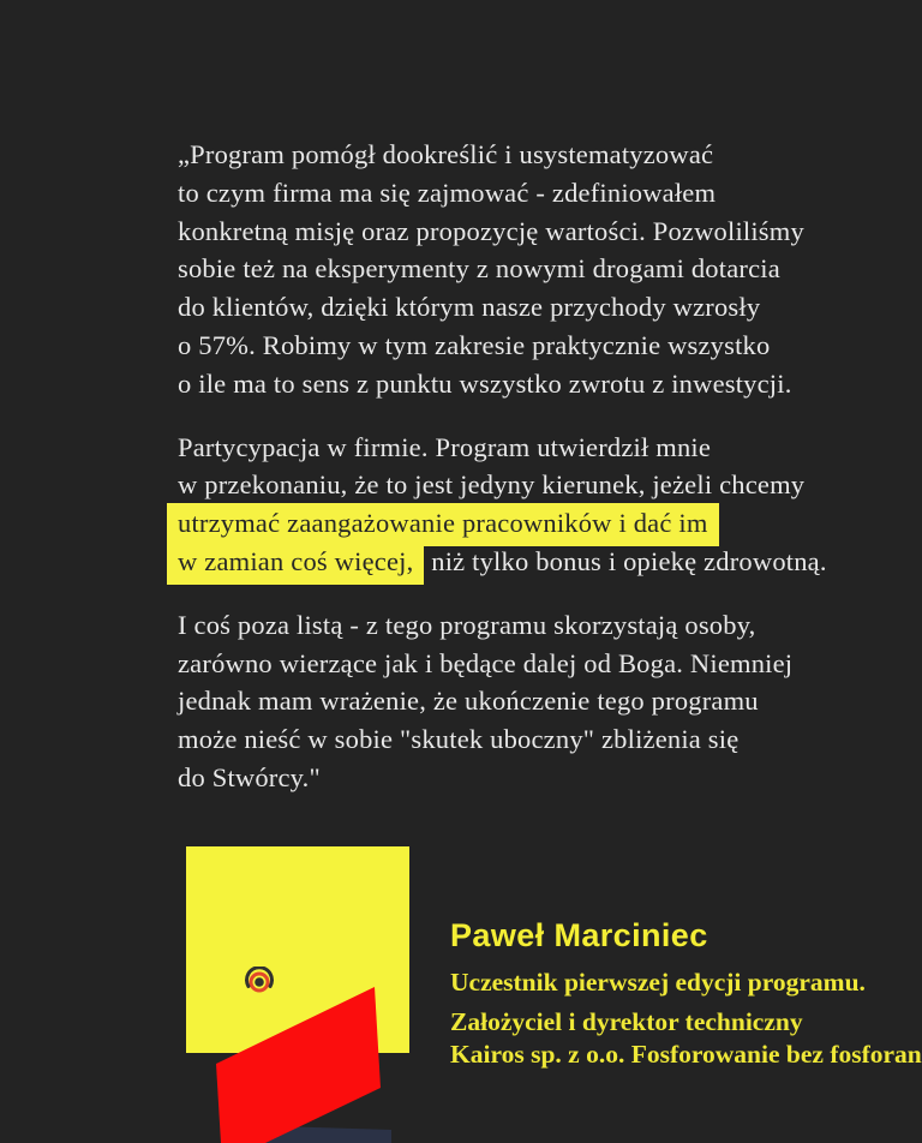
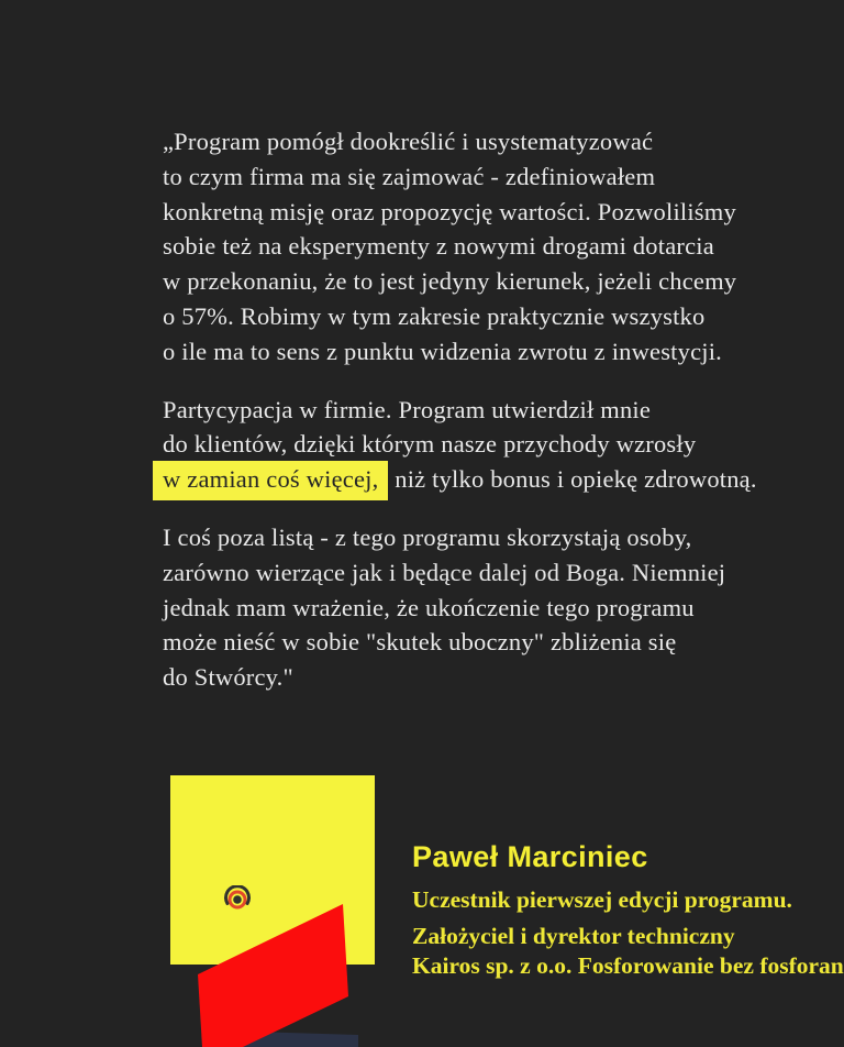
  „Program pomógł dookreślić i usystematyzować
  to czym firma ma się zajmować - zdefiniowałem
  konkretną misję oraz propozycję wartości. Pozwoliliśmy
  sobie też na eksperymenty z nowymi drogami dotarcia
- do klientów, dzięki którym nasze przychody wzrosły
+ w przekonaniu, że to jest jedyny kierunek, jeżeli chcemy
  o 57%. Robimy w tym zakresie praktycznie wszystko
- o ile ma to sens z punktu wszystko zwrotu z inwestycji.
+ o ile ma to sens z punktu widzenia zwrotu z inwestycji.
  Partycypacja w firmie. Program utwierdził mnie
- w przekonaniu, że to jest jedyny kierunek, jeżeli chcemy
+ do klientów, dzięki którym nasze przychody wzrosły
- utrzymać zaangażowanie pracowników i dać im
  w zamian coś więcej, niż tylko bonus i opiekę zdrowotną.
  I coś poza listą - z tego programu skorzystają osoby,
  zarówno wierzące jak i będące dalej od Boga. Niemniej
  jednak mam wrażenie, że ukończenie tego programu
  może nieść w sobie "skutek uboczny" zbliżenia się
  do Stwórcy."
  Paweł Marciniec
  Uczestnik pierwszej edycji programu.
  Założyciel i dyrektor techniczny
  Kairos sp. z o.o. Fosforowanie bez fosforan
